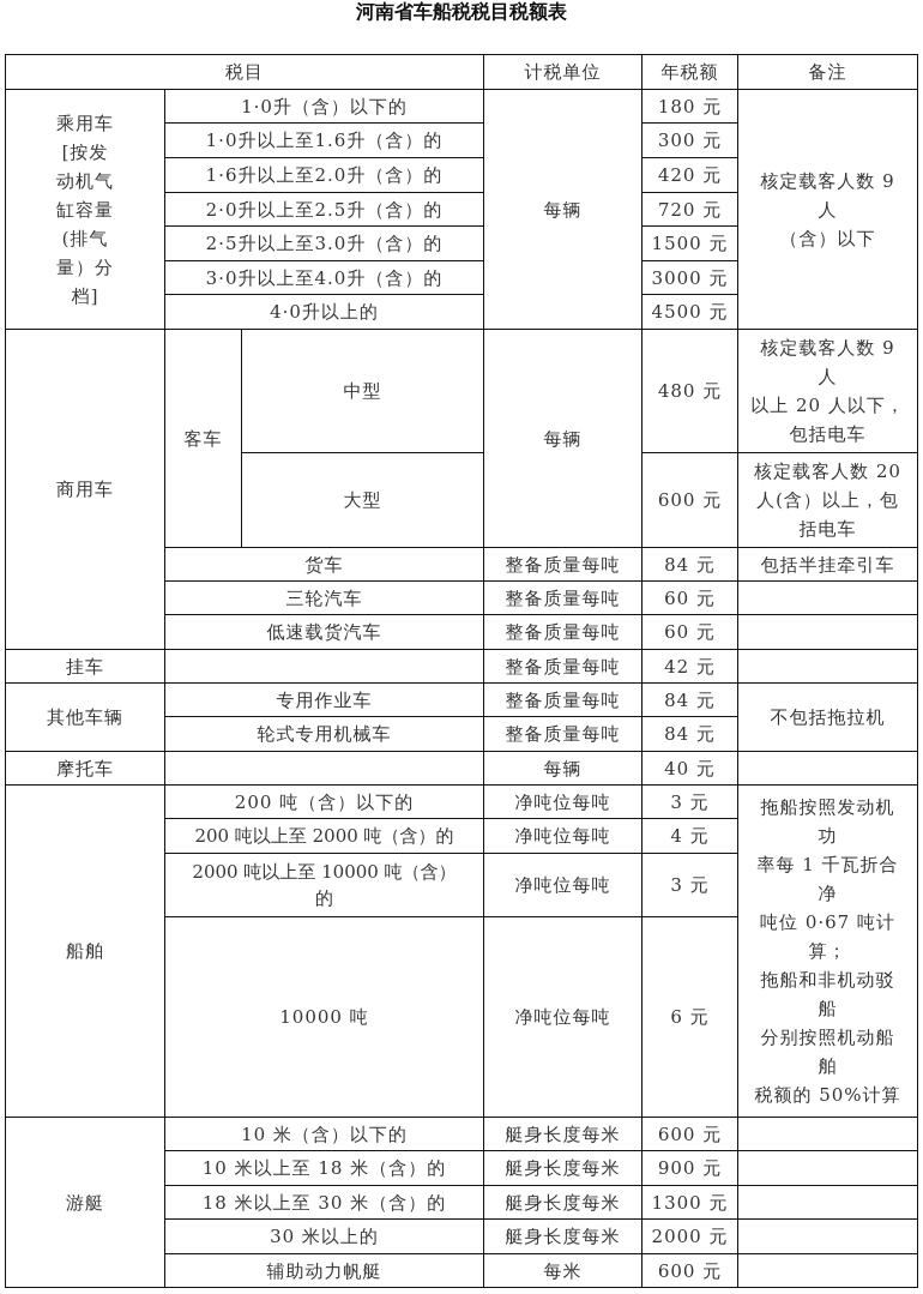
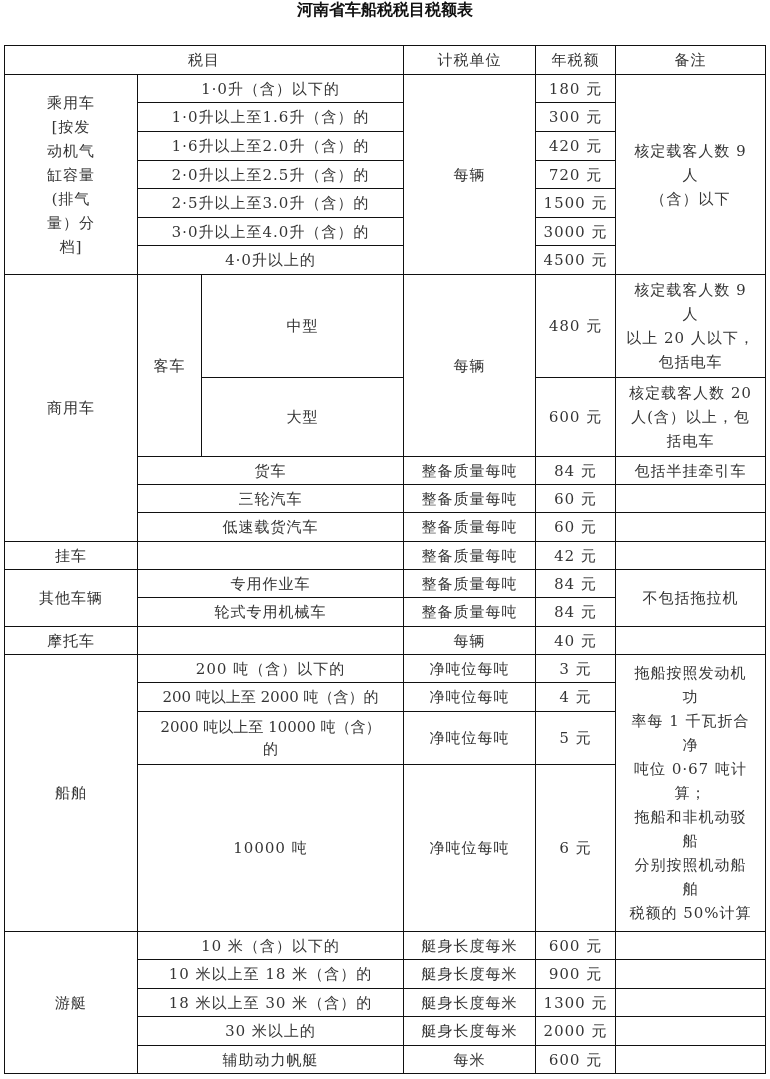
  河南省车船税税目税额表
  税目	计税单位	年税额	备注
  乘用车 [按发 动机气 缸容量 (排气 量）分 档]	1·0升（含）以下的	每辆	180 元	核定载客人数 9 人 （含）以下
  1·0升以上至1.6升（含）的	300 元
  1·6升以上至2.0升（含）的	420 元
  2·0升以上至2.5升（含）的	720 元
  2·5升以上至3.0升（含）的	1500 元
  3·0升以上至4.0升（含）的	3000 元
  4·0升以上的	4500 元
  商用车	客车	中型	每辆	480 元	核定载客人数 9 人 以上 20 人以下， 包括电车
  大型	600 元	核定载客人数 20 人(含）以上，包 括电车
  货车	整备质量每吨	84 元	包括半挂牵引车
  三轮汽车	整备质量每吨	60 元
  低速载货汽车	整备质量每吨	60 元
  挂车		整备质量每吨	42 元
  其他车辆	专用作业车	整备质量每吨	84 元	不包括拖拉机
  轮式专用机械车	整备质量每吨	84 元
  摩托车		每辆	40 元
  船舶	200 吨（含）以下的	净吨位每吨	3 元	拖船按照发动机 功 率每 1 千瓦折合 净 吨位 0·67 吨计 算； 拖船和非机动驳 船 分别按照机动船 舶 税额的 50%计算
  200 吨以上至 2000 吨（含）的	净吨位每吨	4 元
- 2000 吨以上至 10000 吨（含） 的	净吨位每吨	3 元
+ 2000 吨以上至 10000 吨（含） 的	净吨位每吨	5 元
  10000 吨	净吨位每吨	6 元
  游艇	10 米（含）以下的	艇身长度每米	600 元
  10 米以上至 18 米（含）的	艇身长度每米	900 元
  18 米以上至 30 米（含）的	艇身长度每米	1300 元
  30 米以上的	艇身长度每米	2000 元
  辅助动力帆艇	每米	600 元
